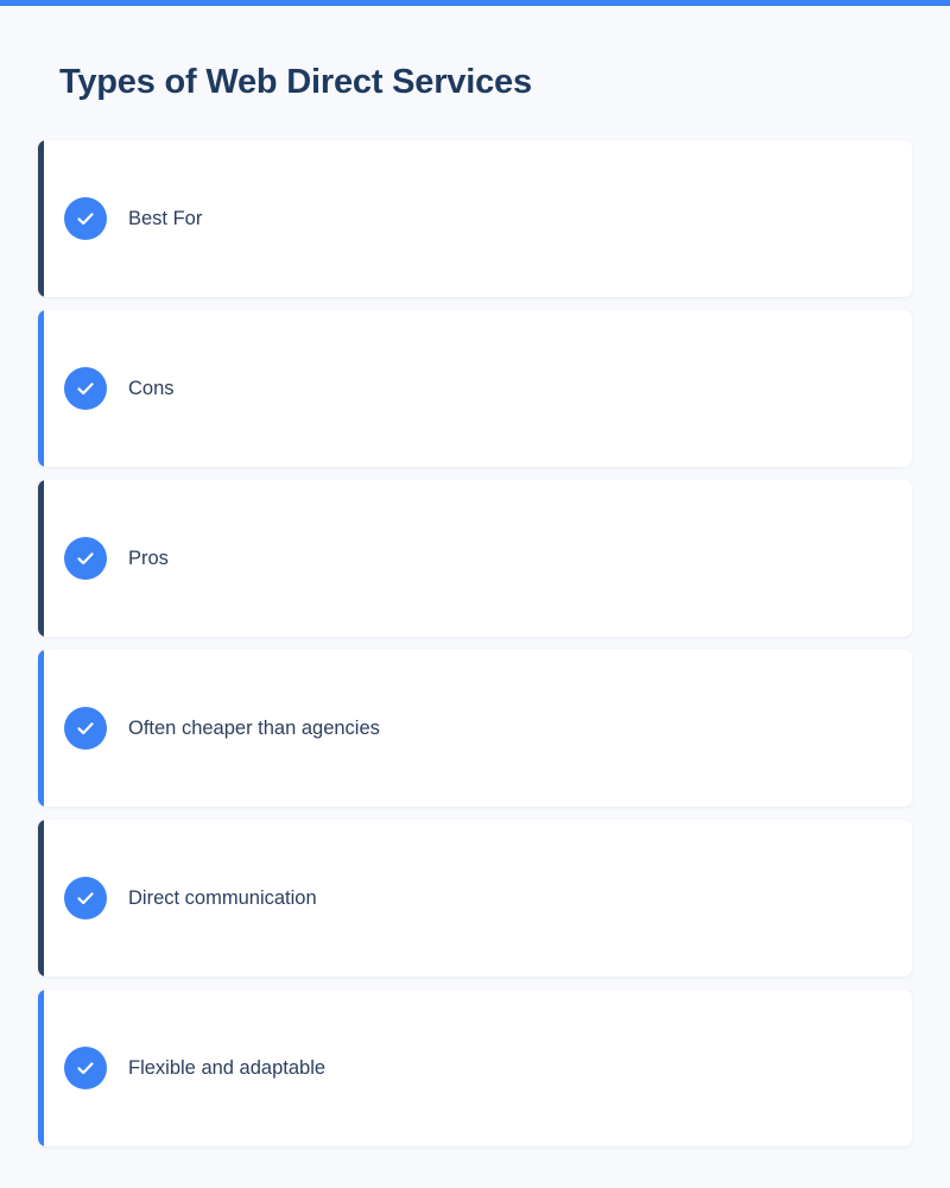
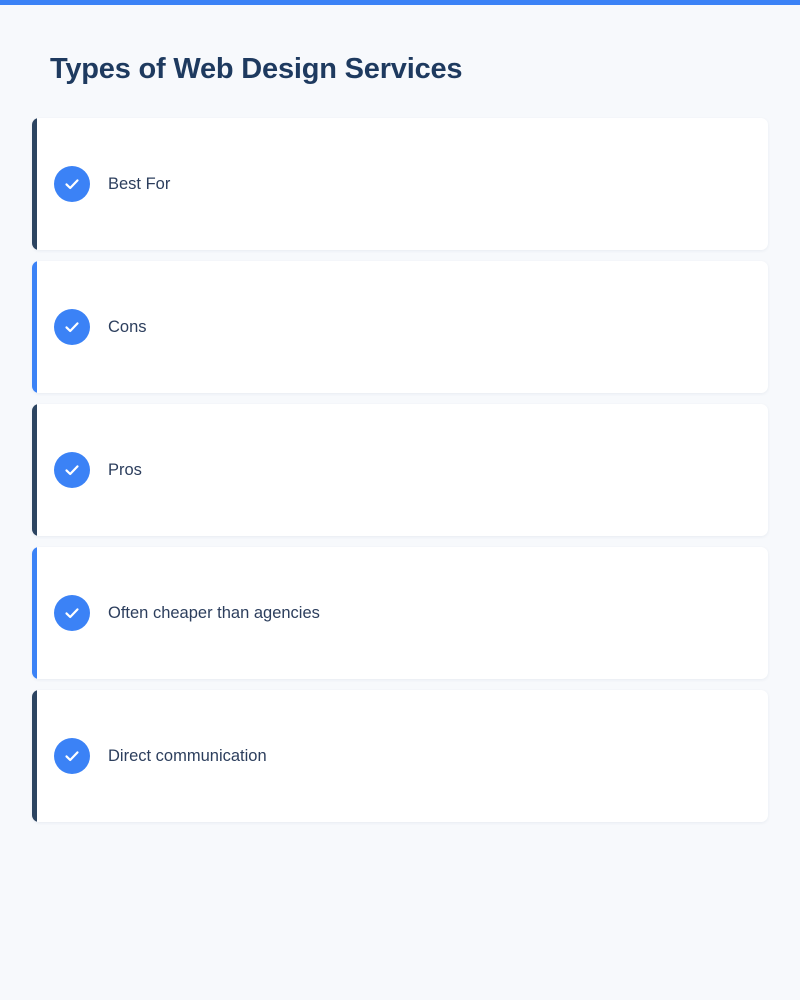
- Types of Web Direct Services
+ Types of Web Design Services
  Best For
  Cons
  Pros
  Often cheaper than agencies
  Direct communication
- Flexible and adaptable
